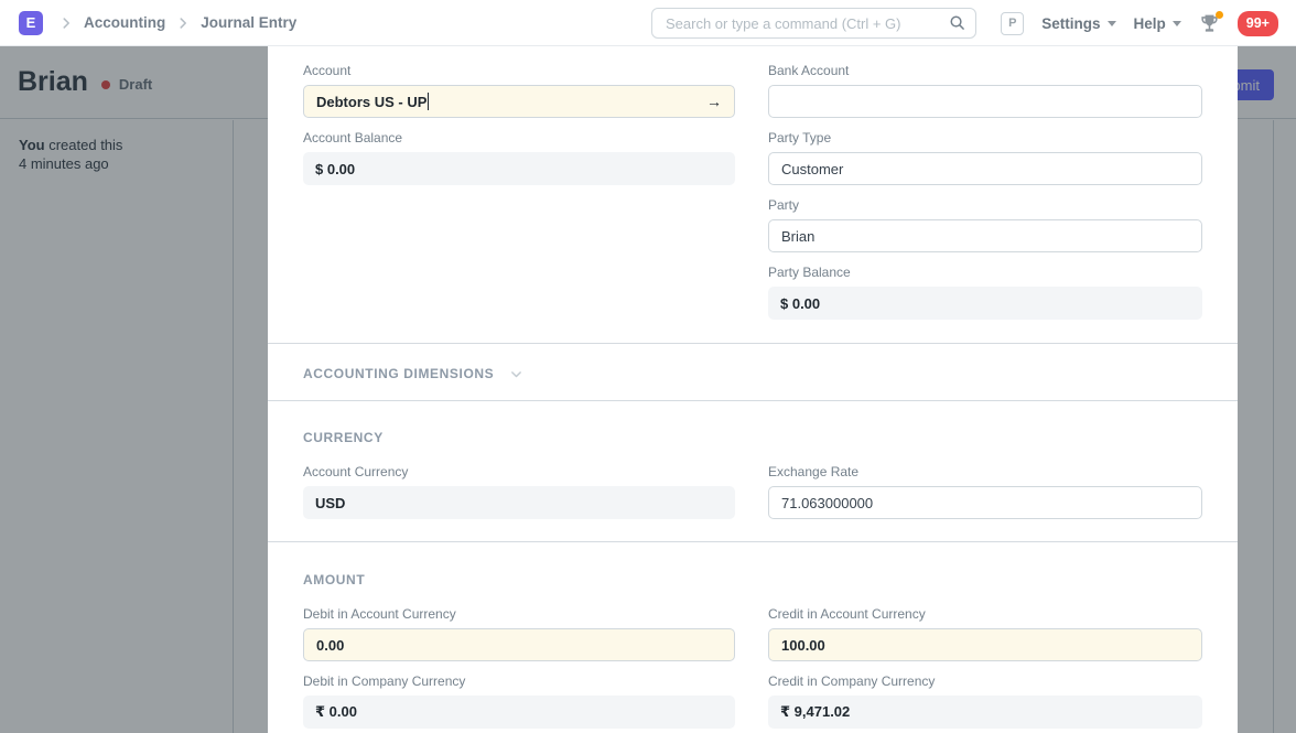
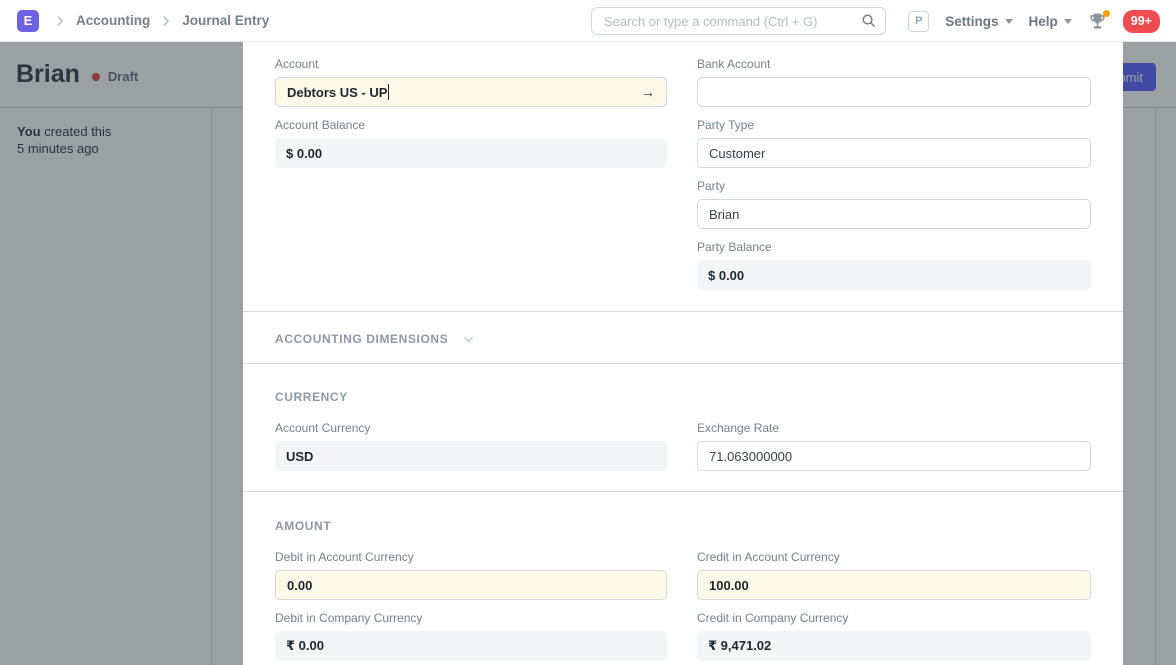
  E
  Accounting
  Journal Entry
  Search or type a command (Ctrl + G)
  P
  Settings
  Help
  99+
  Brian
  Draft
  You created this
- 4 minutes ago
+ 5 minutes ago
  Account
  Debtors US - UP
  →
  Account Balance
  $ 0.00
  Bank Account
  Party Type
  Customer
  Party
  Brian
  Party Balance
  $ 0.00
  ACCOUNTING DIMENSIONS
  CURRENCY
  Account Currency
  USD
  Exchange Rate
  71.063000000
  AMOUNT
  Debit in Account Currency
  0.00
  Debit in Company Currency
  ₹ 0.00
  Credit in Account Currency
  100.00
  Credit in Company Currency
  ₹ 9,471.02
